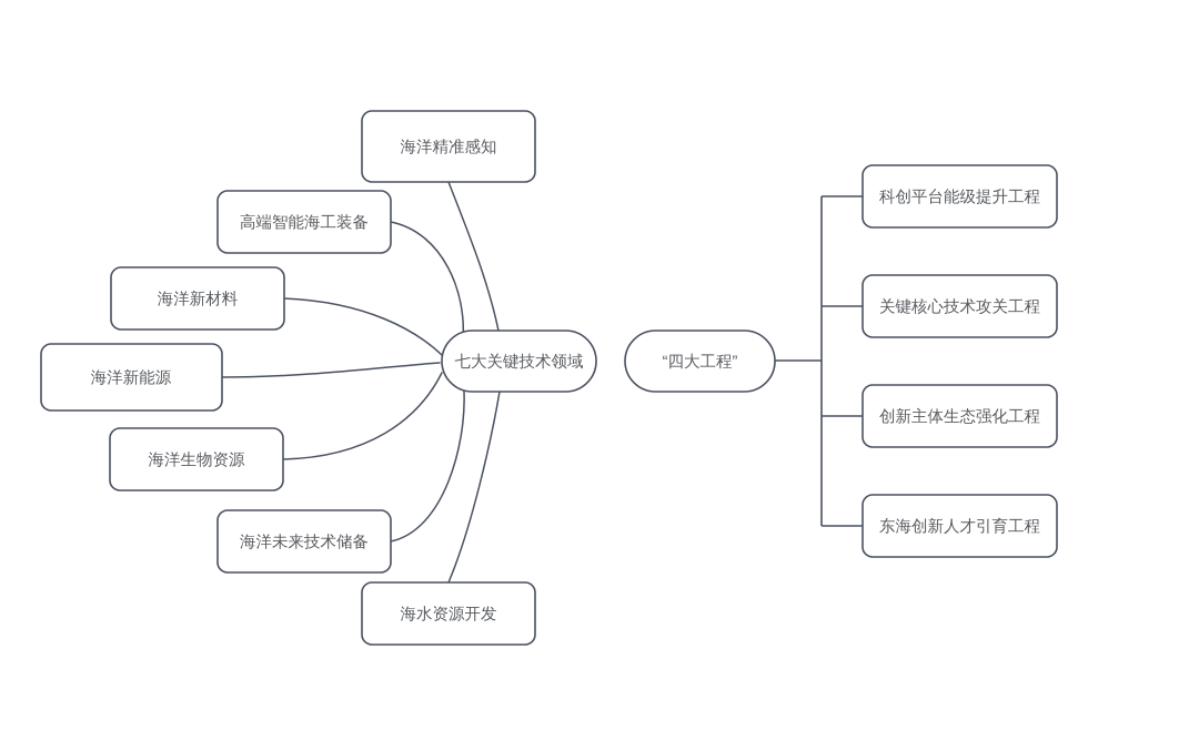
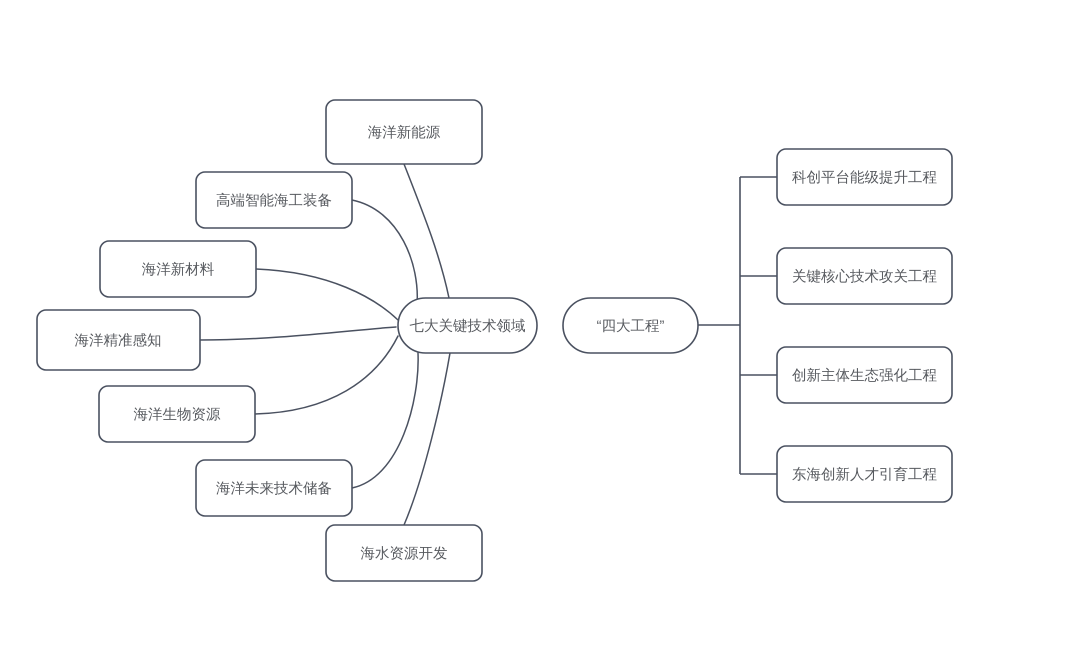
- 海洋精准感知
+ 海洋新能源
  高端智能海工装备
  海洋新材料
- 海洋新能源
+ 海洋精准感知
  海洋生物资源
  海洋未来技术储备
  海水资源开发
  七大关键技术领域
  “四大工程”
  科创平台能级提升工程
  关键核心技术攻关工程
  创新主体生态强化工程
  东海创新人才引育工程
